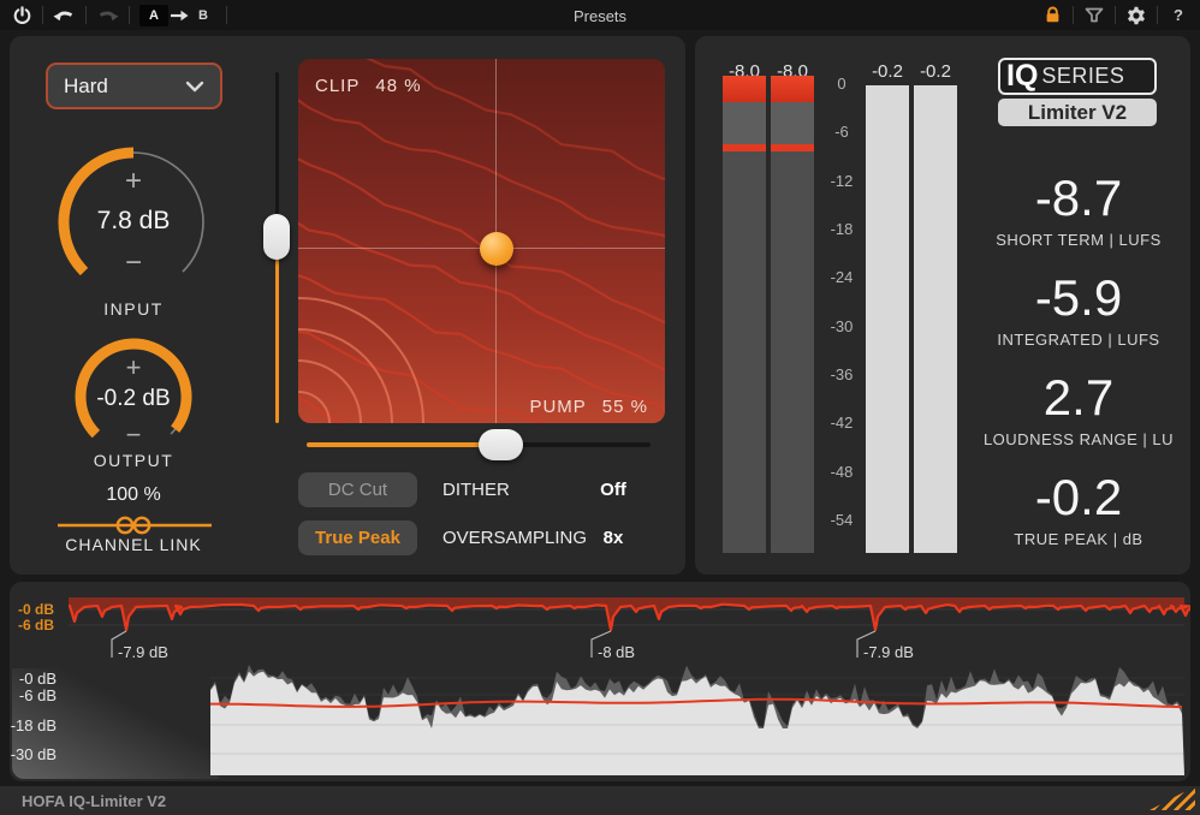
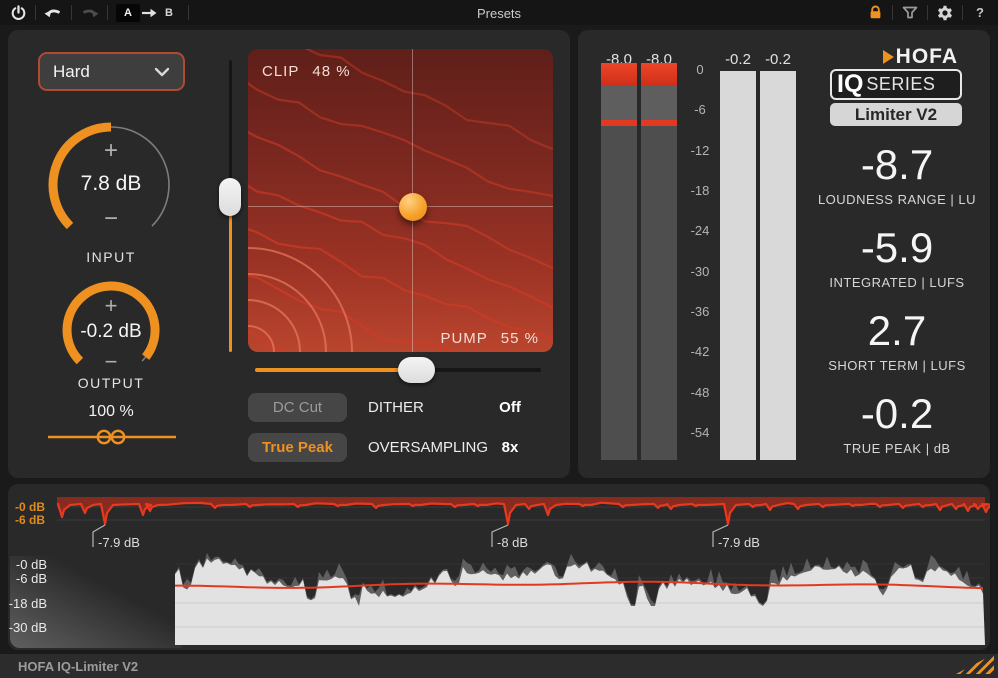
  A
  B
  Presets
  ?
  Hard
  +
  7.8 dB
  −
  INPUT
  +
  -0.2 dB
  −
  OUTPUT
  100 %
- CHANNEL LINK
  CLIP
  48 %
  PUMP
  55 %
  DC Cut
  DITHER
  Off
  True Peak
  OVERSAMPLING
  8x
  -8.0
  -8.0
  -0.2
  -0.2
  0
  -6
  -12
  -18
  -24
  -30
  -36
  -42
  -48
  -54
+ HOFA
  IQ
  SERIES
  Limiter V2
  -8.7
- SHORT TERM | LUFS
+ LOUDNESS RANGE | LU
  -5.9
  INTEGRATED | LUFS
  2.7
- LOUDNESS RANGE | LU
+ SHORT TERM | LUFS
  -0.2
  TRUE PEAK | dB
  -0 dB
  -6 dB
  -0 dB
  -6 dB
  -18 dB
  -30 dB
  -7.9 dB
  -8 dB
  -7.9 dB
  HOFA IQ-Limiter V2
